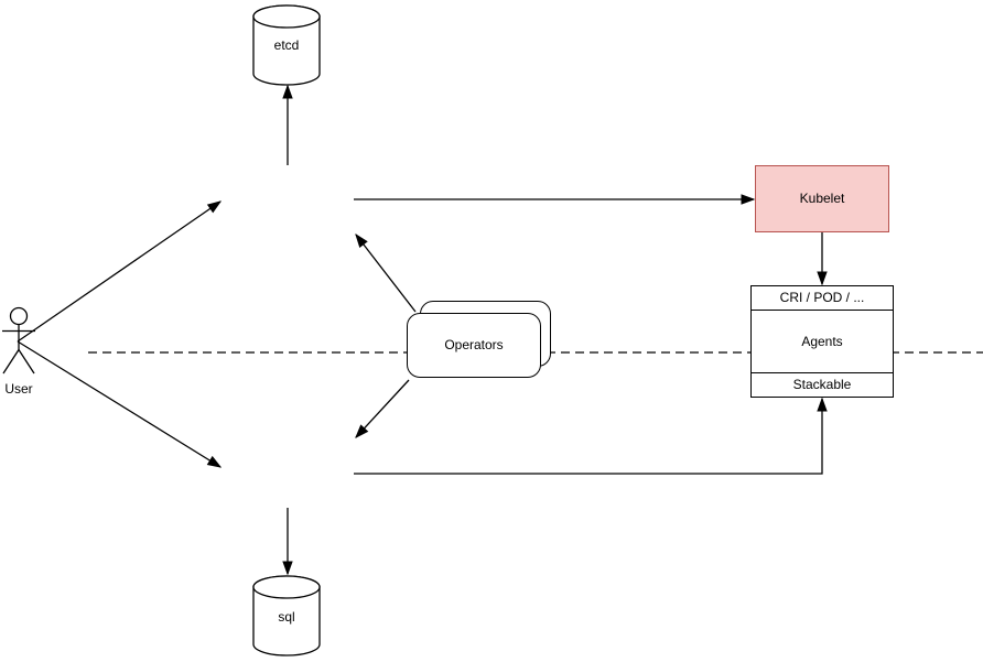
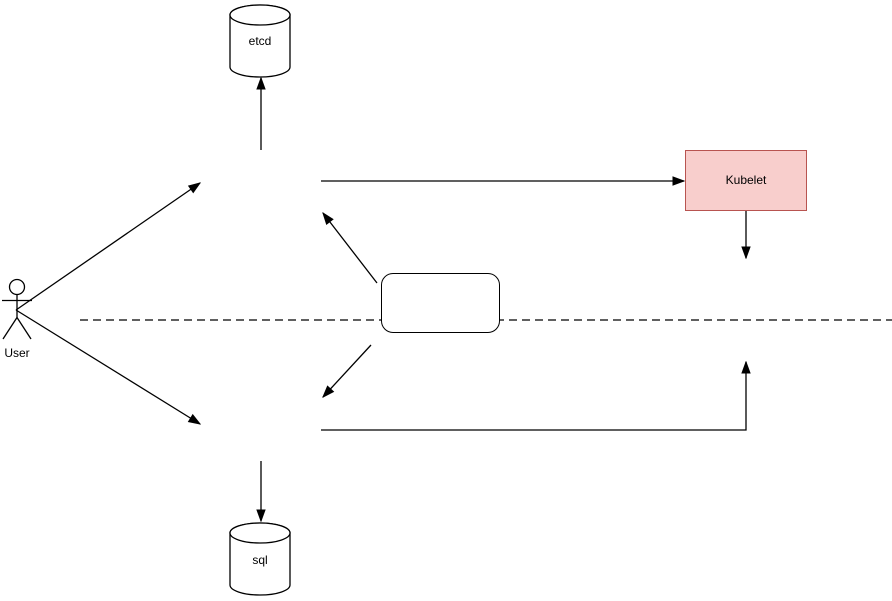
  Kubelet
- Operators
- CRI / POD / ...
- Agents
- Stackable
  etcd
  sql
  User
